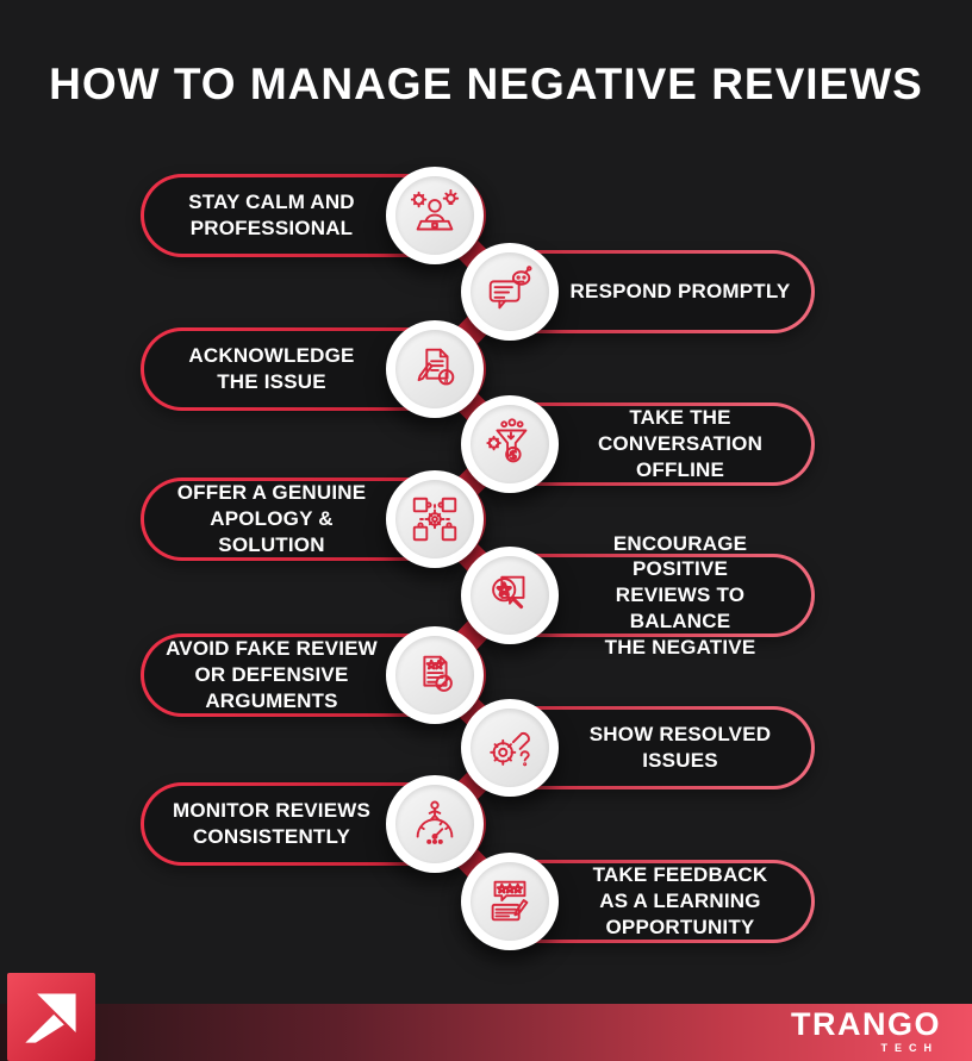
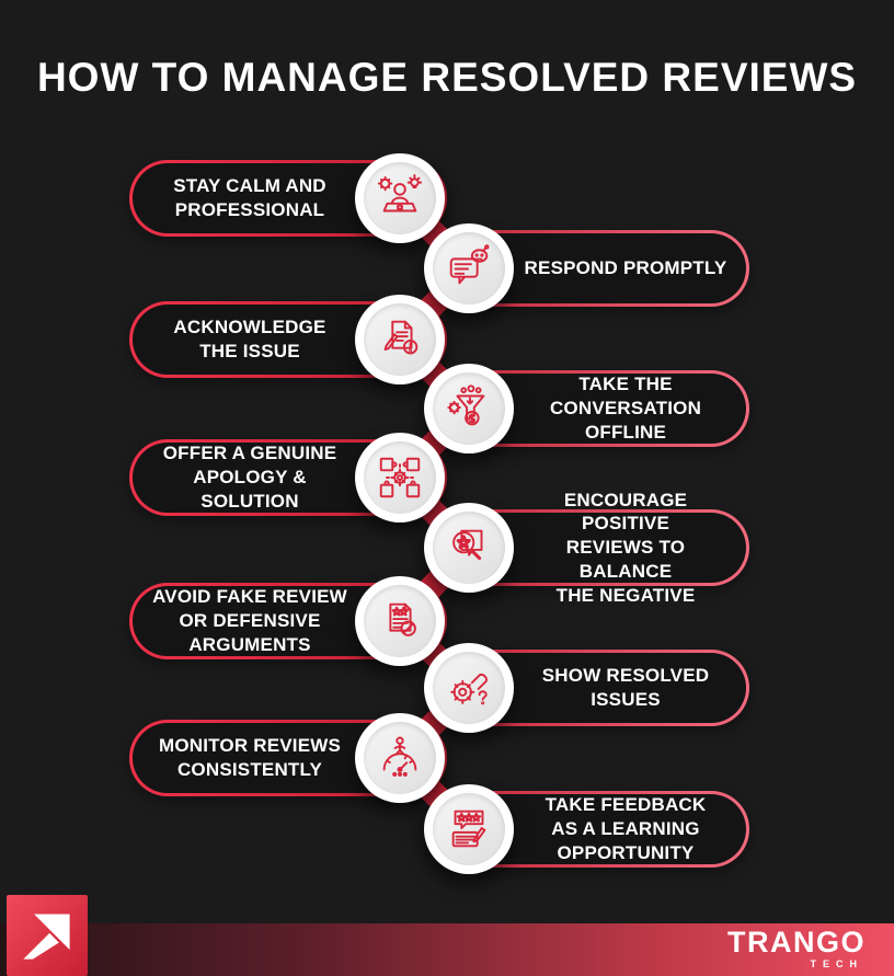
- HOW TO MANAGE NEGATIVE REVIEWS
+ HOW TO MANAGE RESOLVED REVIEWS
  STAY CALM AND
  PROFESSIONAL
  RESPOND PROMPTLY
  ACKNOWLEDGE
  THE ISSUE
  TAKE THE
  CONVERSATION
  OFFLINE
  OFFER A GENUINE
  APOLOGY & SOLUTION
  ENCOURAGE POSITIVE
  REVIEWS TO BALANCE
  THE NEGATIVE
  AVOID FAKE REVIEW
  OR DEFENSIVE
  ARGUMENTS
  SHOW RESOLVED
  ISSUES
  MONITOR REVIEWS
  CONSISTENTLY
  TAKE FEEDBACK
  AS A LEARNING
  OPPORTUNITY
  TRANGO
  TECH
